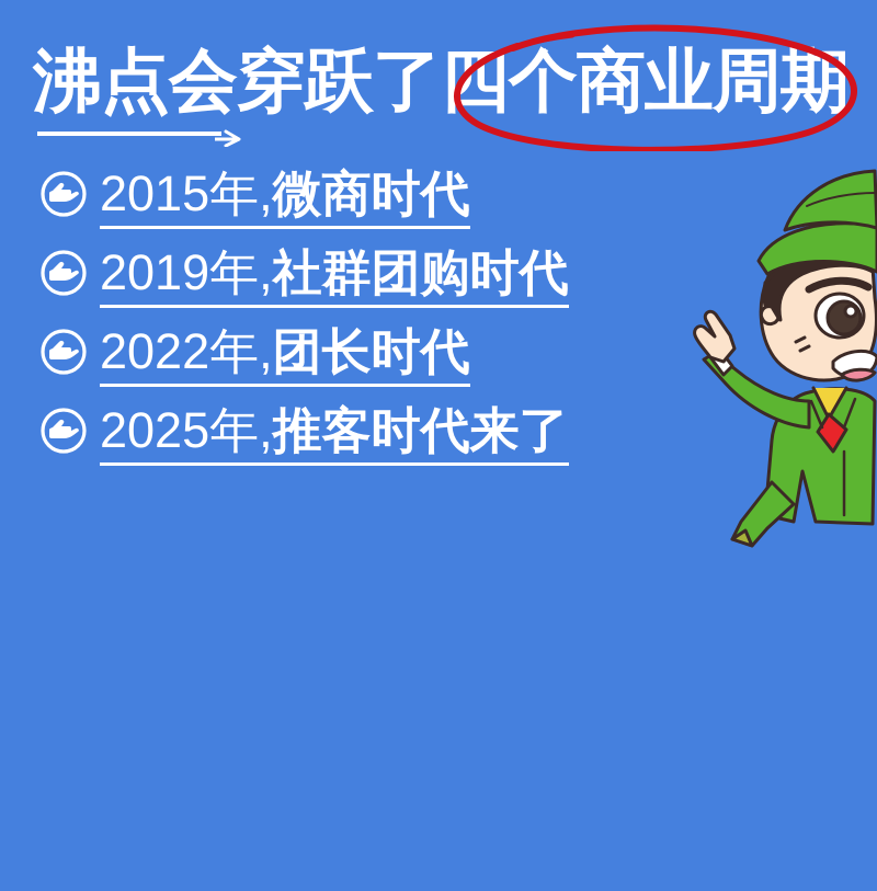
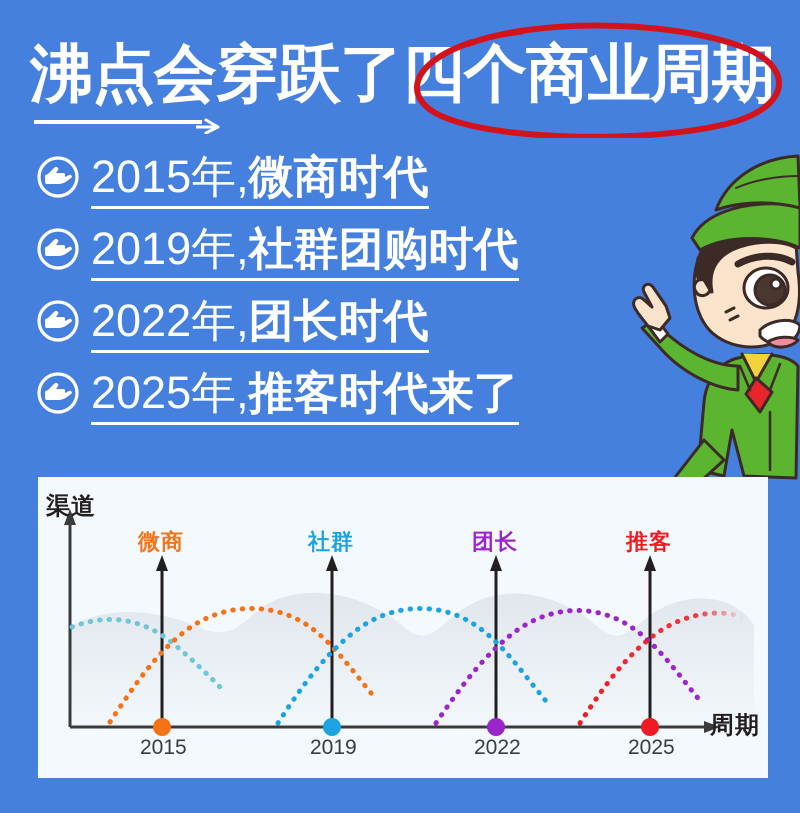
  沸点会穿跃了四个商业周期
  2015年,微商时代
  2019年,社群团购时代
  2022年,团长时代
  2025年,推客时代来了
+ 渠道
+ 周期
+ 微商
+ 社群
+ 团长
+ 推客
+ 2015
+ 2019
+ 2022
+ 2025
